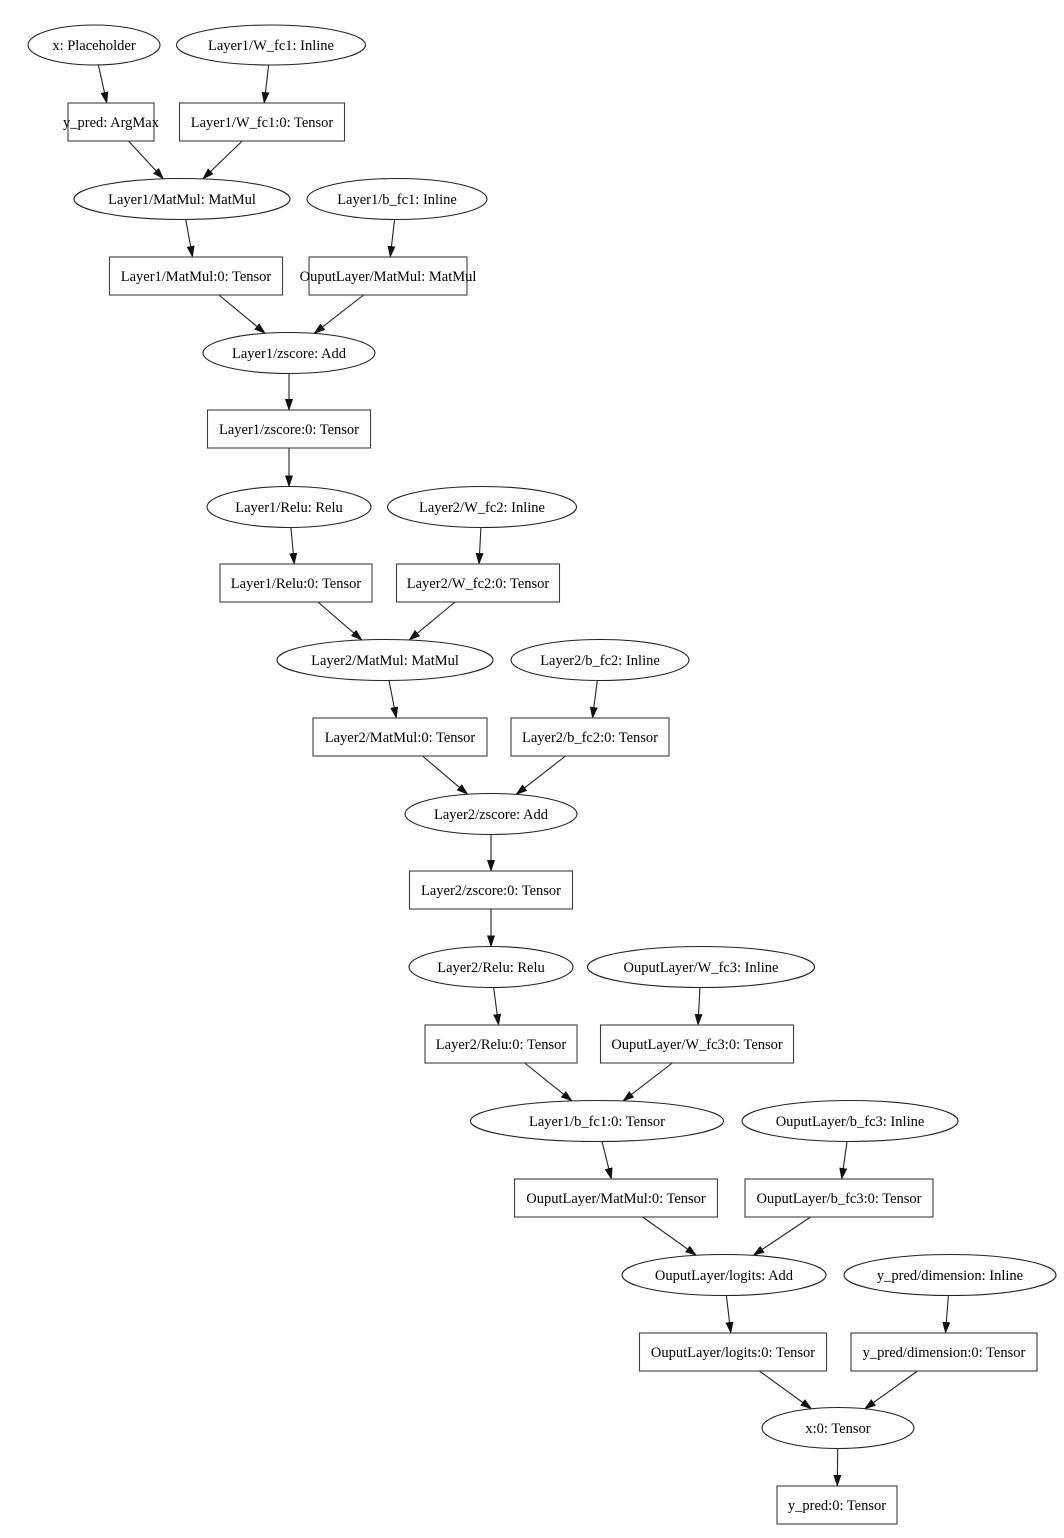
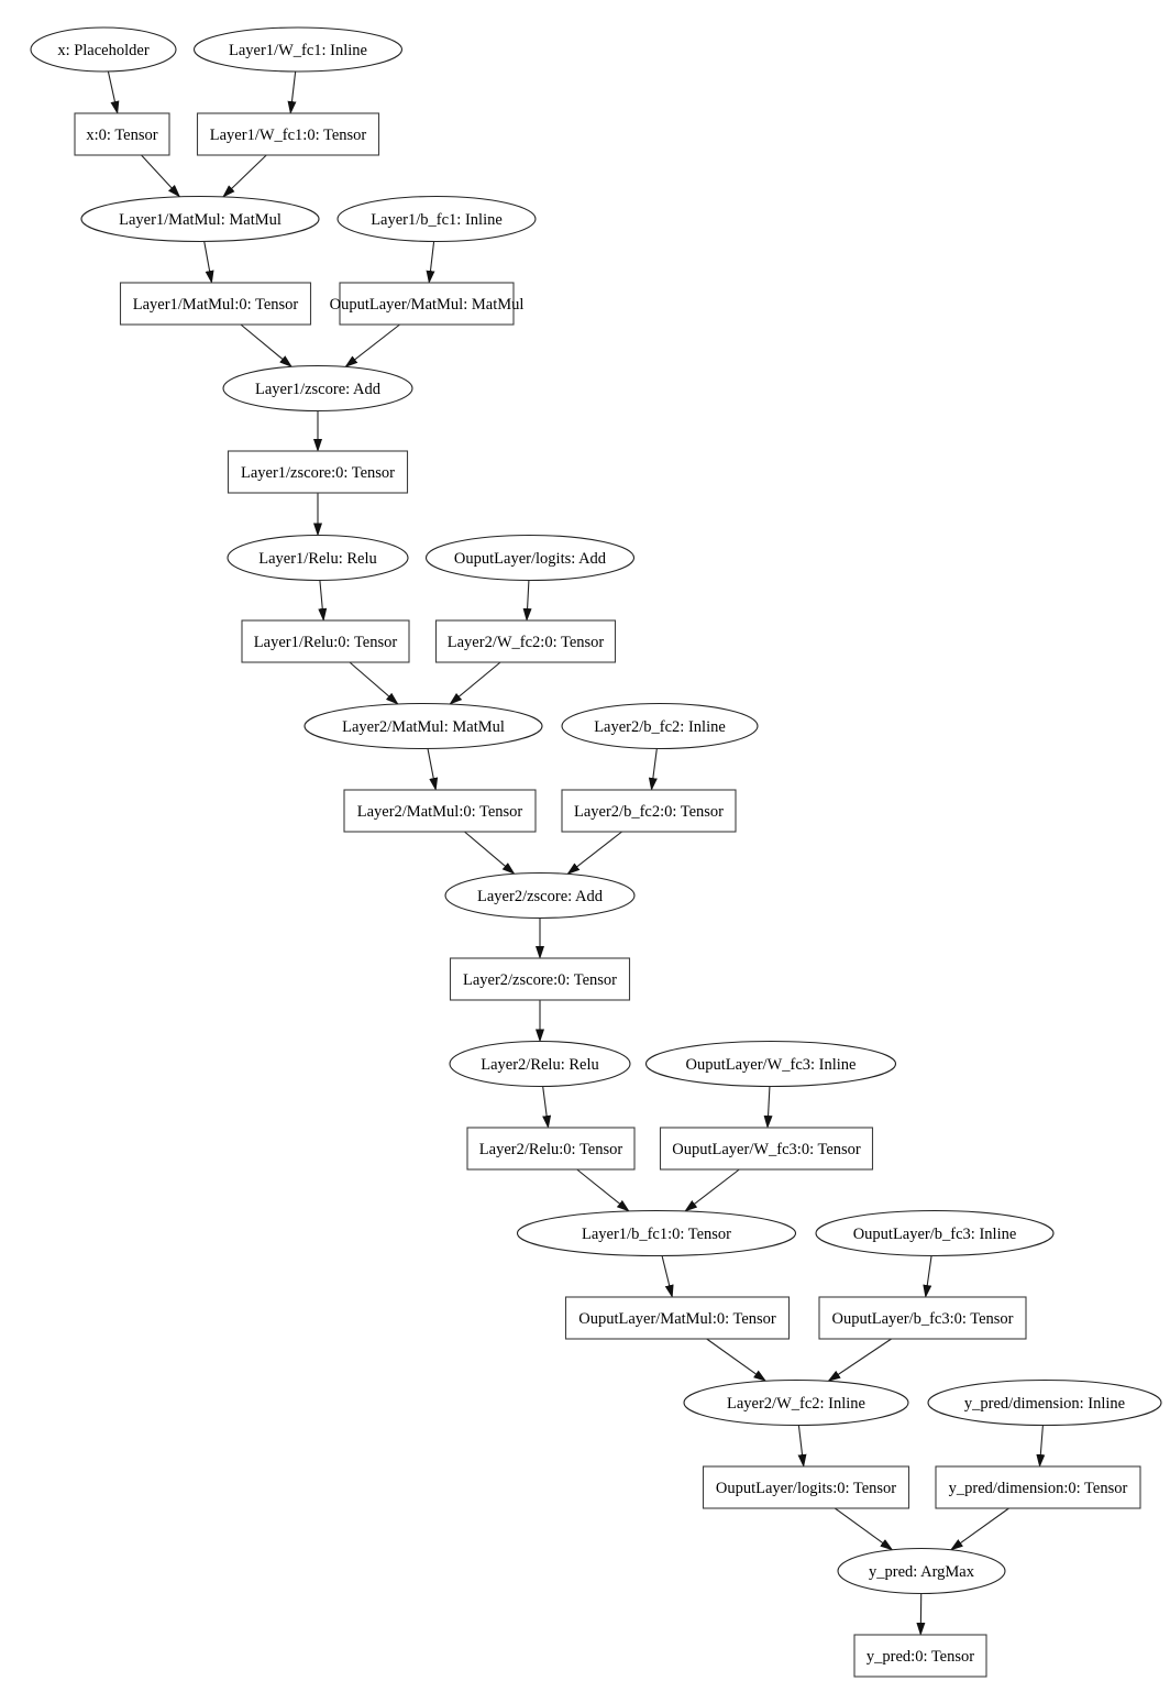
  x: Placeholder
  Layer1/W_fc1: Inline
- y_pred: ArgMax
+ x:0: Tensor
  Layer1/W_fc1:0: Tensor
  Layer1/MatMul: MatMul
  Layer1/b_fc1: Inline
  Layer1/MatMul:0: Tensor
  OuputLayer/MatMul: MatMul
  Layer1/zscore: Add
  Layer1/zscore:0: Tensor
  Layer1/Relu: Relu
- Layer2/W_fc2: Inline
+ OuputLayer/logits: Add
  Layer1/Relu:0: Tensor
  Layer2/W_fc2:0: Tensor
  Layer2/MatMul: MatMul
  Layer2/b_fc2: Inline
  Layer2/MatMul:0: Tensor
  Layer2/b_fc2:0: Tensor
  Layer2/zscore: Add
  Layer2/zscore:0: Tensor
  Layer2/Relu: Relu
  OuputLayer/W_fc3: Inline
  Layer2/Relu:0: Tensor
  OuputLayer/W_fc3:0: Tensor
  Layer1/b_fc1:0: Tensor
  OuputLayer/b_fc3: Inline
  OuputLayer/MatMul:0: Tensor
  OuputLayer/b_fc3:0: Tensor
- OuputLayer/logits: Add
+ Layer2/W_fc2: Inline
  y_pred/dimension: Inline
  OuputLayer/logits:0: Tensor
  y_pred/dimension:0: Tensor
- x:0: Tensor
+ y_pred: ArgMax
  y_pred:0: Tensor
